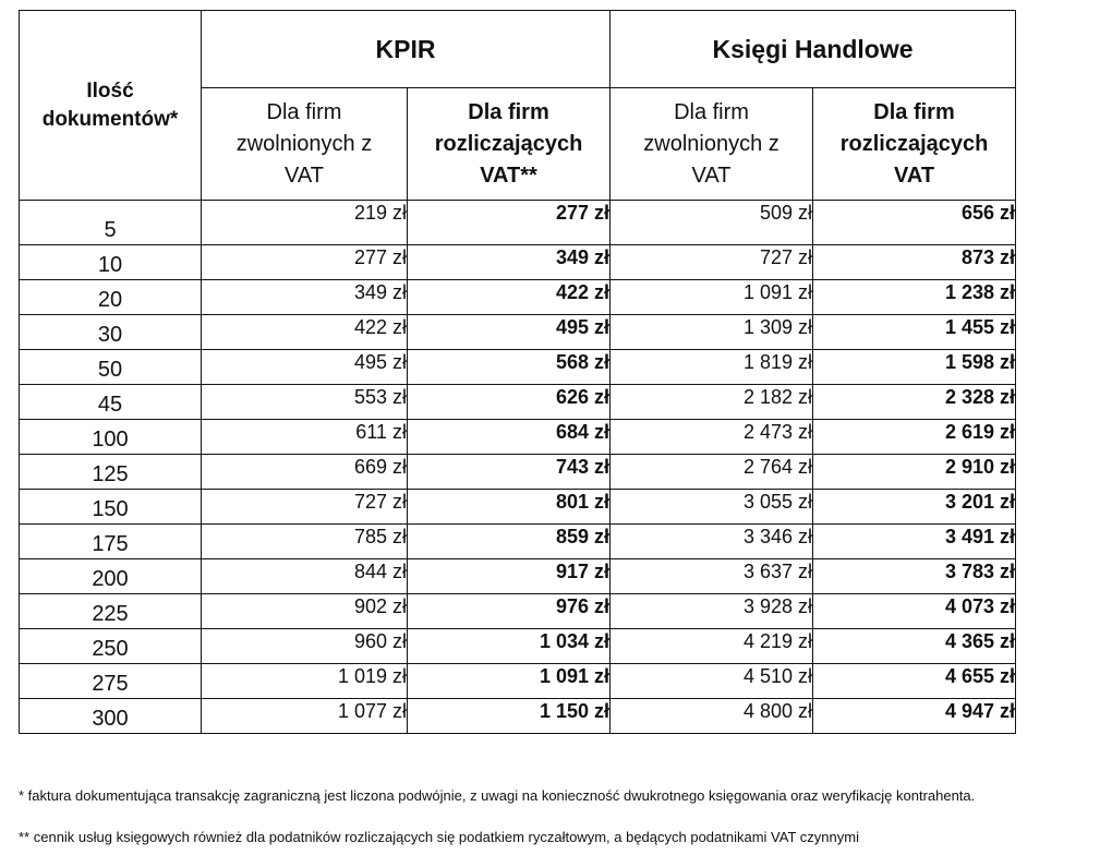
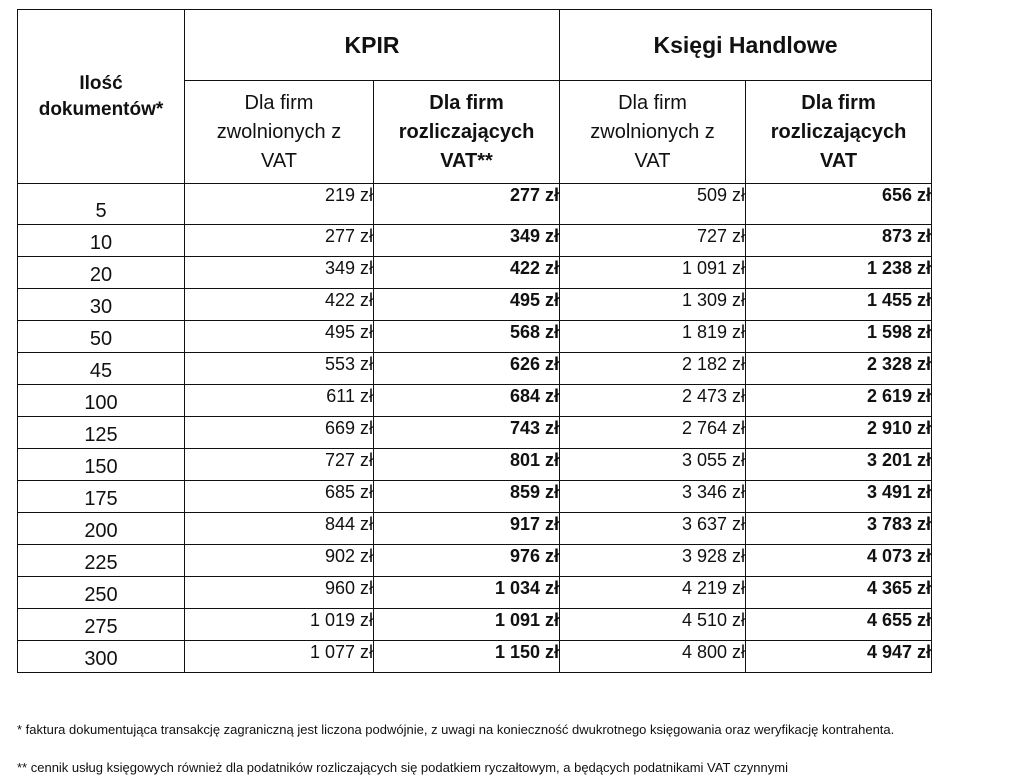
  Ilość dokumentów*	KPIR	Księgi Handlowe
  Dla firm zwolnionych z VAT	Dla firm rozliczających VAT**	Dla firm zwolnionych z VAT	Dla firm rozliczających VAT
  5	219 zł	277 zł	509 zł	656 zł
  10	277 zł	349 zł	727 zł	873 zł
  20	349 zł	422 zł	1 091 zł	1 238 zł
  30	422 zł	495 zł	1 309 zł	1 455 zł
  50	495 zł	568 zł	1 819 zł	1 598 zł
  45	553 zł	626 zł	2 182 zł	2 328 zł
  100	611 zł	684 zł	2 473 zł	2 619 zł
  125	669 zł	743 zł	2 764 zł	2 910 zł
  150	727 zł	801 zł	3 055 zł	3 201 zł
- 175	785 zł	859 zł	3 346 zł	3 491 zł
+ 175	685 zł	859 zł	3 346 zł	3 491 zł
  200	844 zł	917 zł	3 637 zł	3 783 zł
  225	902 zł	976 zł	3 928 zł	4 073 zł
  250	960 zł	1 034 zł	4 219 zł	4 365 zł
  275	1 019 zł	1 091 zł	4 510 zł	4 655 zł
  300	1 077 zł	1 150 zł	4 800 zł	4 947 zł
  * faktura dokumentująca transakcję zagraniczną jest liczona podwójnie, z uwagi na konieczność dwukrotnego księgowania oraz weryfikację kontrahenta.
  ** cennik usług księgowych również dla podatników rozliczających się podatkiem ryczałtowym, a będących podatnikami VAT czynnymi
